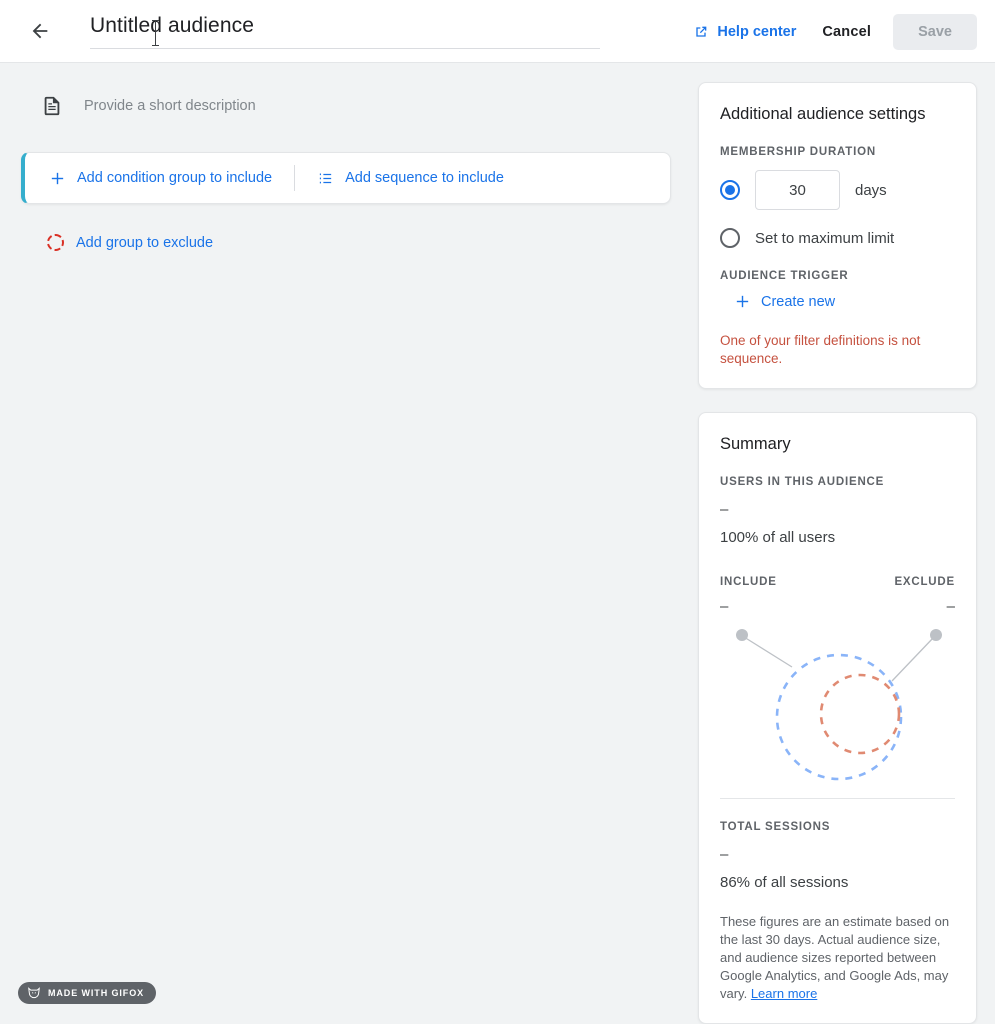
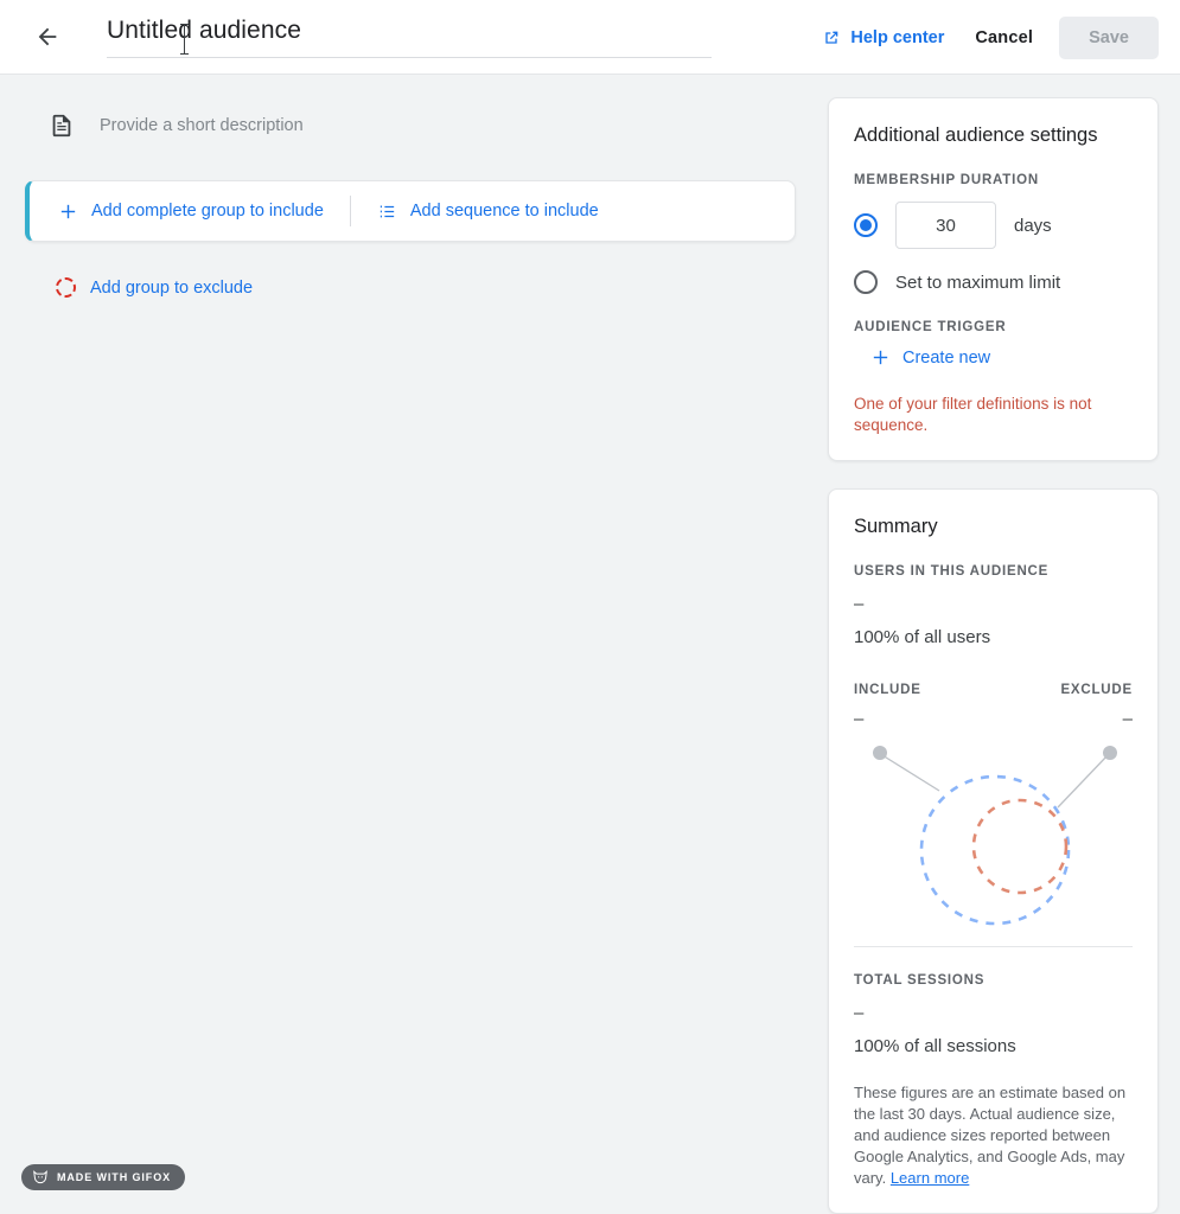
  Untitled audience
  Help center
  Cancel
  Save
  Provide a short description
- Add condition group to include
+ Add complete group to include
  Add sequence to include
  Add group to exclude
  Additional audience settings
  MEMBERSHIP DURATION
  30
  days
  Set to maximum limit
  AUDIENCE TRIGGER
  Create new
  One of your filter definitions is not sequence.
  Summary
  USERS IN THIS AUDIENCE
  –
  100% of all users
  INCLUDE
  EXCLUDE
  –
  –
  TOTAL SESSIONS
  –
- 86% of all sessions
+ 100% of all sessions
  These figures are an estimate based on the last 30 days. Actual audience size, and audience sizes reported between Google Analytics, and Google Ads, may vary. Learn more
  MADE WITH GIFOX
